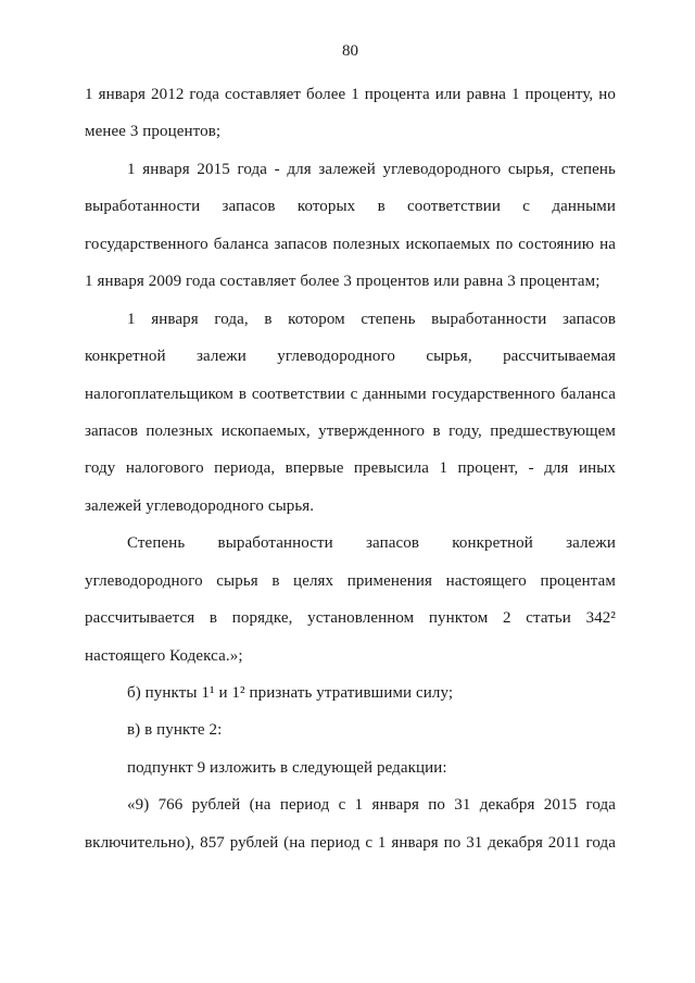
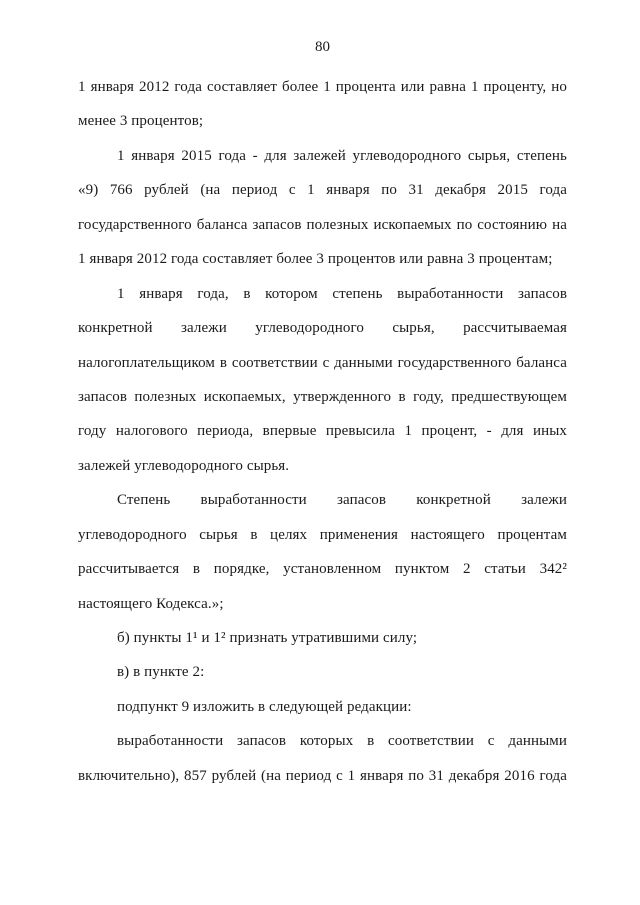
  80
  1 января 2012 года составляет более 1 процента или равна 1 проценту, но
  менее 3 процентов;
  1 января 2015 года - для залежей углеводородного сырья, степень
- выработанности запасов которых в соответствии с данными
+ «9) 766 рублей (на период с 1 января по 31 декабря 2015 года
  государственного баланса запасов полезных ископаемых по состоянию на
- 1 января 2009 года составляет более 3 процентов или равна 3 процентам;
+ 1 января 2012 года составляет более 3 процентов или равна 3 процентам;
  1 января года, в котором степень выработанности запасов
  конкретной залежи углеводородного сырья, рассчитываемая
  налогоплательщиком в соответствии с данными государственного баланса
  запасов полезных ископаемых, утвержденного в году, предшествующем
  году налогового периода, впервые превысила 1 процент, - для иных
  залежей углеводородного сырья.
  Степень выработанности запасов конкретной залежи
  углеводородного сырья в целях применения настоящего процентам
  рассчитывается в порядке, установленном пунктом 2 статьи 342²
  настоящего Кодекса.»;
  б) пункты 1¹ и 1² признать утратившими силу;
  в) в пункте 2:
  подпункт 9 изложить в следующей редакции:
- «9) 766 рублей (на период с 1 января по 31 декабря 2015 года
+ выработанности запасов которых в соответствии с данными
- включительно), 857 рублей (на период с 1 января по 31 декабря 2011 года
+ включительно), 857 рублей (на период с 1 января по 31 декабря 2016 года
